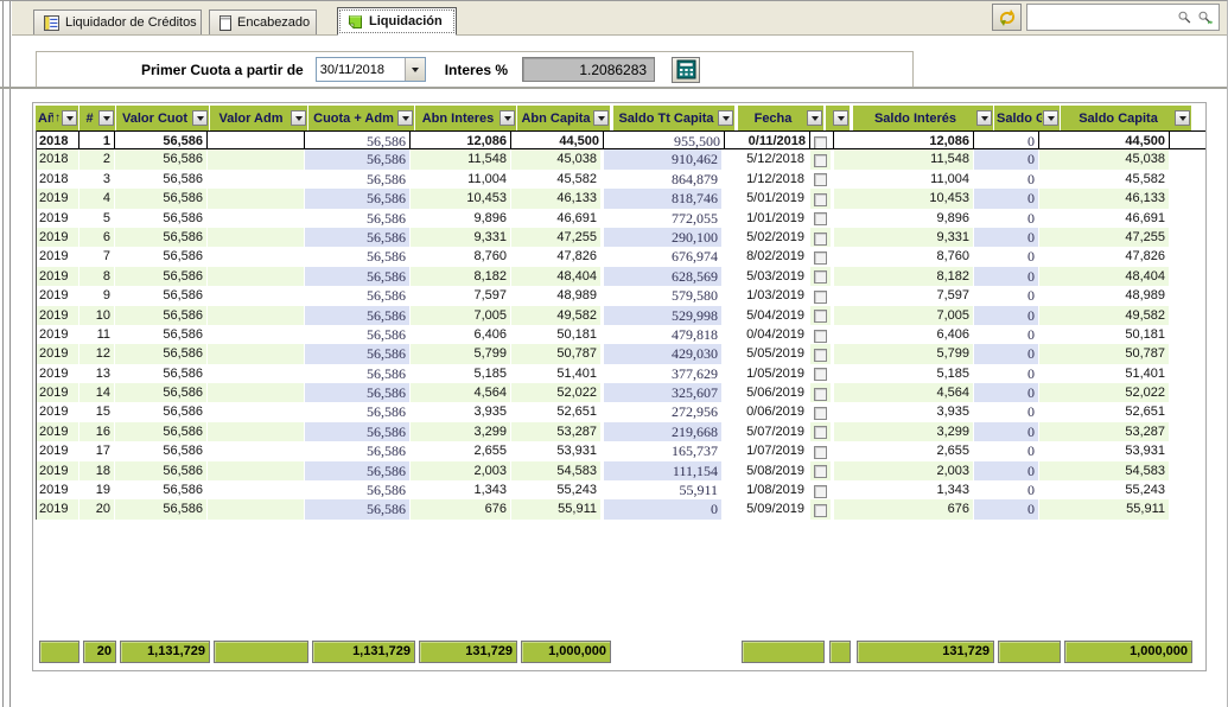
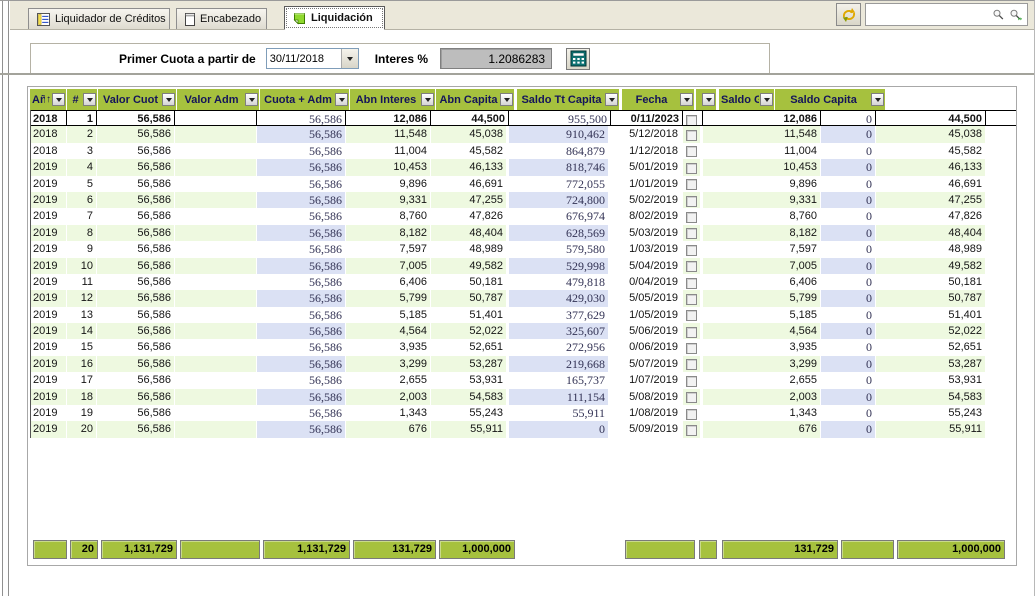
  Liquidador de Créditos
  Encabezado
  Liquidación
  Primer Cuota a partir de
  30/11/2018
  Interes %
  1.2086283
  Añ
  ↑
  #
  Valor Cuot
  Valor Adm
  Cuota + Adm
  Abn Interes
  Abn Capita
  Saldo Tt Capita
  Fecha
- Saldo Interés
  Saldo Capita
  2018
  1
  56,586
  56,586
  12,086
  44,500
  955,500
- 0/11/2018
+ 0/11/2023
  12,086
  0
  44,500
  2018
  2
  56,586
  56,586
  11,548
  45,038
  910,462
  5/12/2018
  11,548
  0
  45,038
  2018
  3
  56,586
  56,586
  11,004
  45,582
  864,879
  1/12/2018
  11,004
  0
  45,582
  2019
  4
  56,586
  56,586
  10,453
  46,133
  818,746
  5/01/2019
  10,453
  0
  46,133
  2019
  5
  56,586
  56,586
  9,896
  46,691
  772,055
  1/01/2019
  9,896
  0
  46,691
  2019
  6
  56,586
  56,586
  9,331
  47,255
- 290,100
+ 724,800
  5/02/2019
  9,331
  0
  47,255
  2019
  7
  56,586
  56,586
  8,760
  47,826
  676,974
  8/02/2019
  8,760
  0
  47,826
  2019
  8
  56,586
  56,586
  8,182
  48,404
  628,569
  5/03/2019
  8,182
  0
  48,404
  2019
  9
  56,586
  56,586
  7,597
  48,989
  579,580
  1/03/2019
  7,597
  0
  48,989
  2019
  10
  56,586
  56,586
  7,005
  49,582
  529,998
  5/04/2019
  7,005
  0
  49,582
  2019
  11
  56,586
  56,586
  6,406
  50,181
  479,818
  0/04/2019
  6,406
  0
  50,181
  2019
  12
  56,586
  56,586
  5,799
  50,787
  429,030
  5/05/2019
  5,799
  0
  50,787
  2019
  13
  56,586
  56,586
  5,185
  51,401
  377,629
  1/05/2019
  5,185
  0
  51,401
  2019
  14
  56,586
  56,586
  4,564
  52,022
  325,607
  5/06/2019
  4,564
  0
  52,022
  2019
  15
  56,586
  56,586
  3,935
  52,651
  272,956
  0/06/2019
  3,935
  0
  52,651
  2019
  16
  56,586
  56,586
  3,299
  53,287
  219,668
  5/07/2019
  3,299
  0
  53,287
  2019
  17
  56,586
  56,586
  2,655
  53,931
  165,737
  1/07/2019
  2,655
  0
  53,931
  2019
  18
  56,586
  56,586
  2,003
  54,583
  111,154
  5/08/2019
  2,003
  0
  54,583
  2019
  19
  56,586
  56,586
  1,343
  55,243
  55,911
  1/08/2019
  1,343
  0
  55,243
  2019
  20
  56,586
  56,586
  676
  55,911
  0
  5/09/2019
  676
  0
  55,911
  20
  1,131,729
  1,131,729
  131,729
  1,000,000
  131,729
  1,000,000
